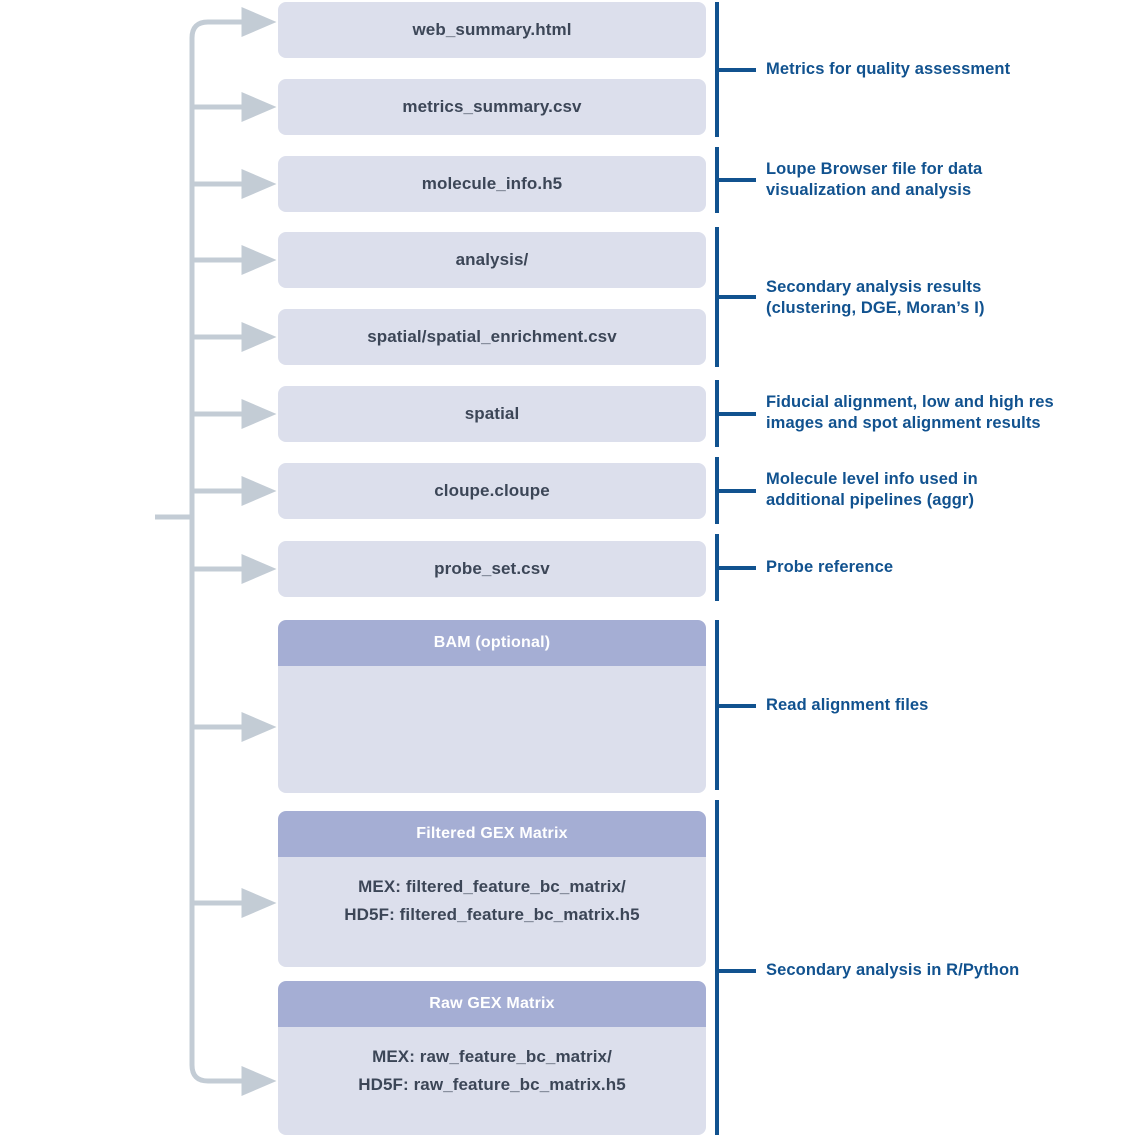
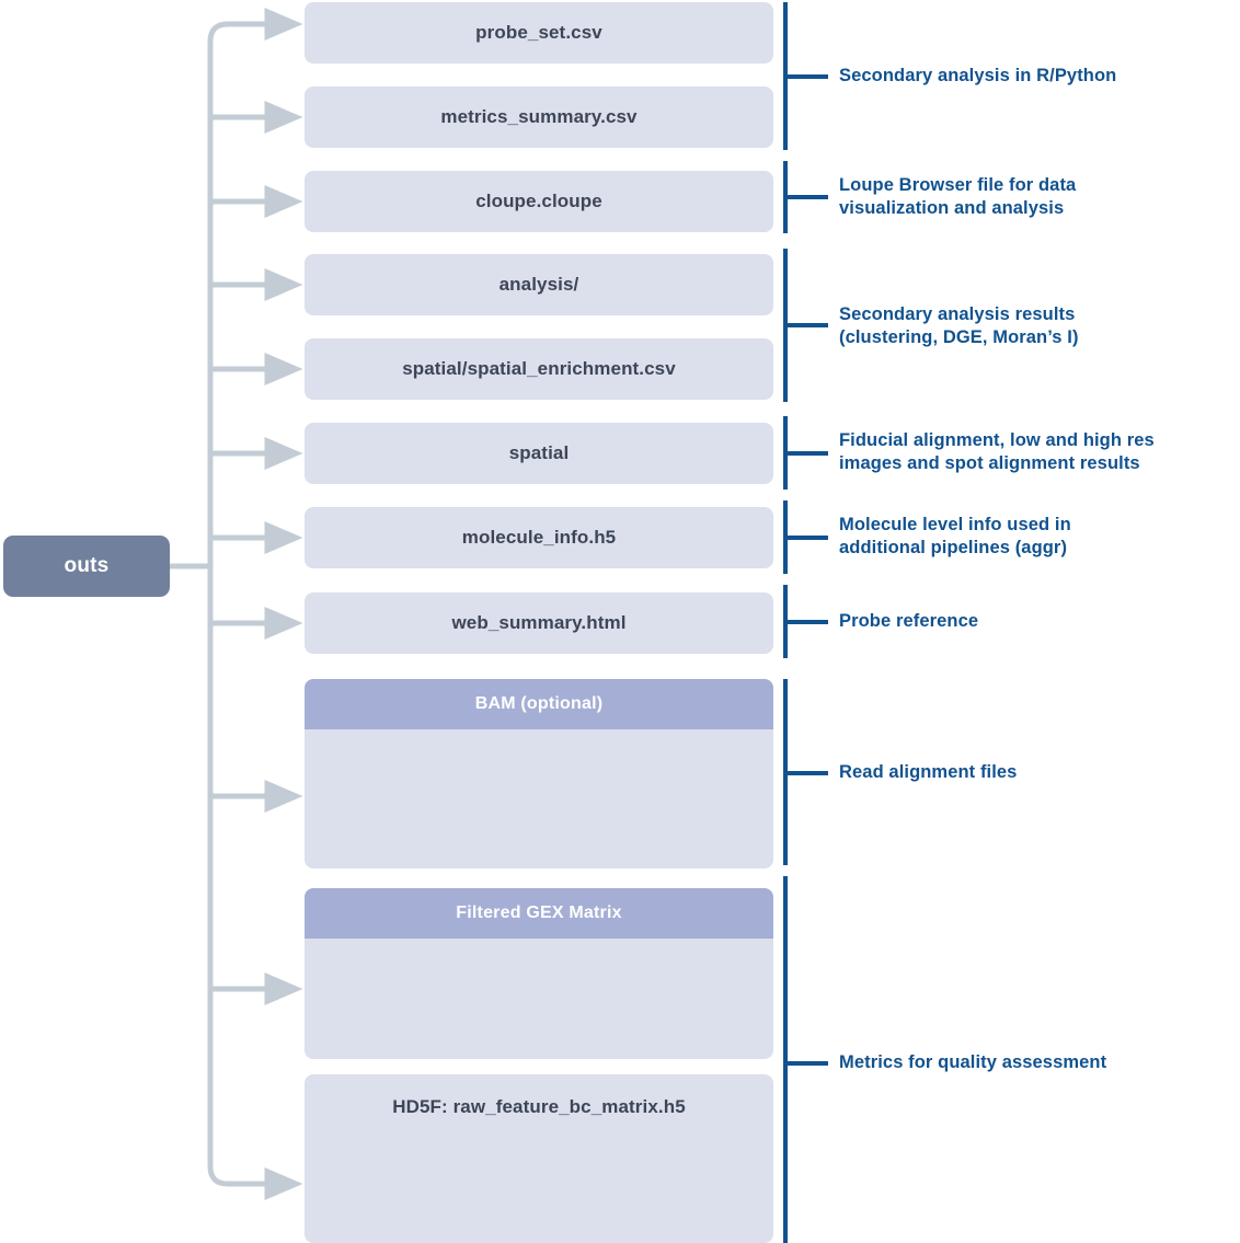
+ outs
- web_summary.html
+ probe_set.csv
  metrics_summary.csv
- molecule_info.h5
+ cloupe.cloupe
  analysis/
  spatial/spatial_enrichment.csv
  spatial
- cloupe.cloupe
+ molecule_info.h5
- probe_set.csv
+ web_summary.html
  BAM (optional)
  Filtered GEX Matrix
- MEX: filtered_feature_bc_matrix/
- HD5F: filtered_feature_bc_matrix.h5
- Raw GEX Matrix
- MEX: raw_feature_bc_matrix/
  HD5F: raw_feature_bc_matrix.h5
- Metrics for quality assessment
+ Secondary analysis in R/Python
  Loupe Browser file for data
  visualization and analysis
  Secondary analysis results
  (clustering, DGE, Moran’s I)
  Fiducial alignment, low and high res
  images and spot alignment results
  Molecule level info used in
  additional pipelines (aggr)
  Probe reference
  Read alignment files
- Secondary analysis in R/Python
+ Metrics for quality assessment
